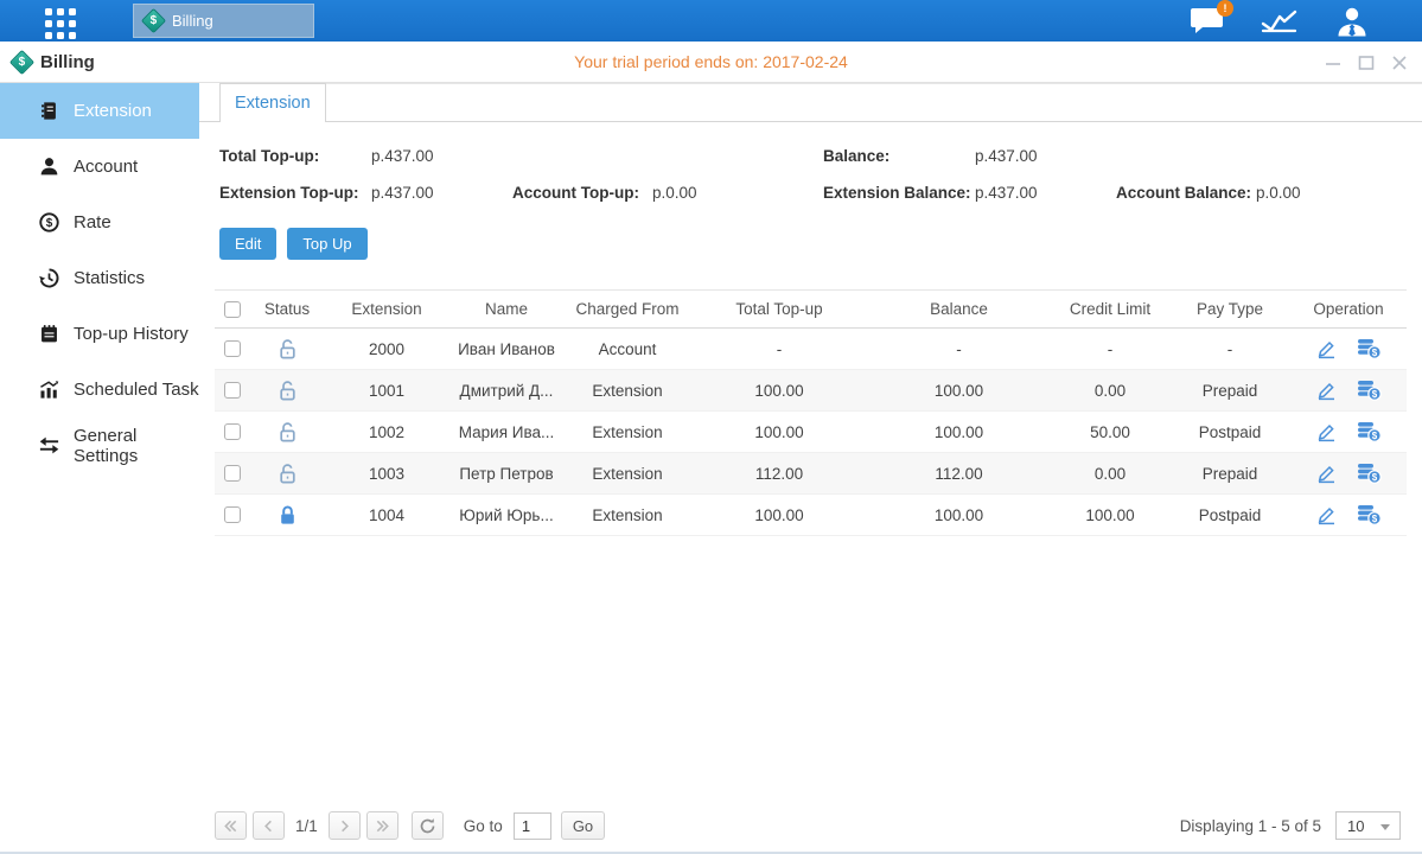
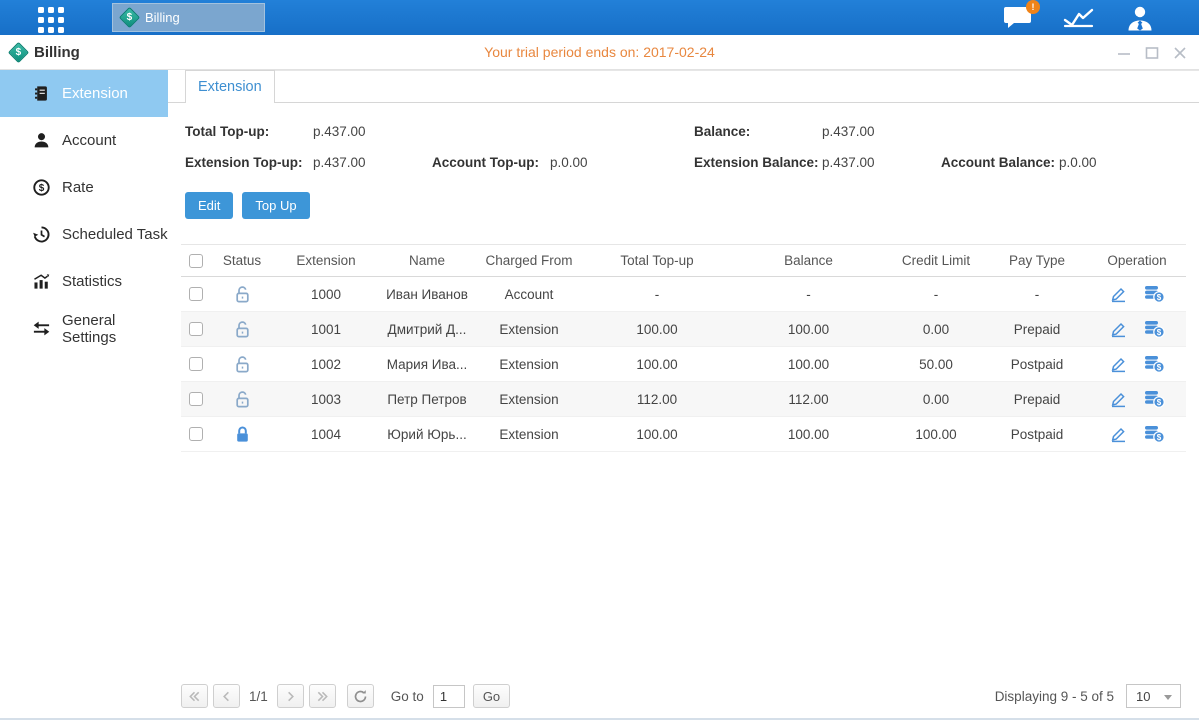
  Billing
  !
  Billing
  Your trial period ends on: 2017-02-24
  Extension
  Account
  $
  Rate
- Statistics
+ Scheduled Task
- Top-up History
- Scheduled Task
+ Statistics
  General Settings
  Extension
  Total Top-up:
  p.437.00
  Extension Top-up:
  p.437.00
  Account Top-up:
  p.0.00
  Balance:
  p.437.00
  Extension Balance:
  p.437.00
  Account Balance:
  p.0.00
  Edit
  Top Up
  Status
  Extension
  Name
  Charged From
  Total Top-up
  Balance
  Credit Limit
  Pay Type
  Operation
- 2000
+ 1000
  Иван Иванов
  Account
  -
  -
  -
  -
  $
  1001
  Дмитрий Д...
  Extension
  100.00
  100.00
  0.00
  Prepaid
  $
  1002
  Мария Ива...
  Extension
  100.00
  100.00
  50.00
  Postpaid
  $
  1003
  Петр Петров
  Extension
  112.00
  112.00
  0.00
  Prepaid
  $
  1004
  Юрий Юрь...
  Extension
  100.00
  100.00
  100.00
  Postpaid
  $
  1/1
  Go to
  1
  Go
- Displaying 1 - 5 of 5
+ Displaying 9 - 5 of 5
  10
